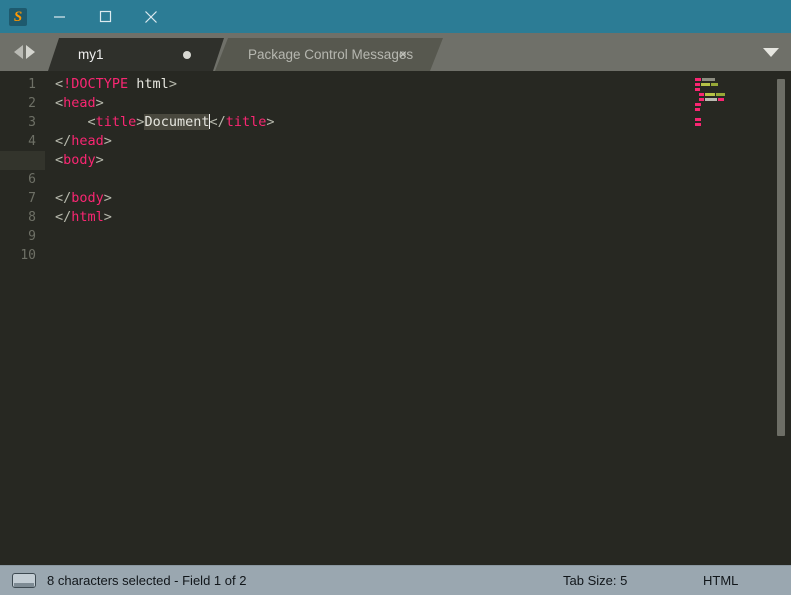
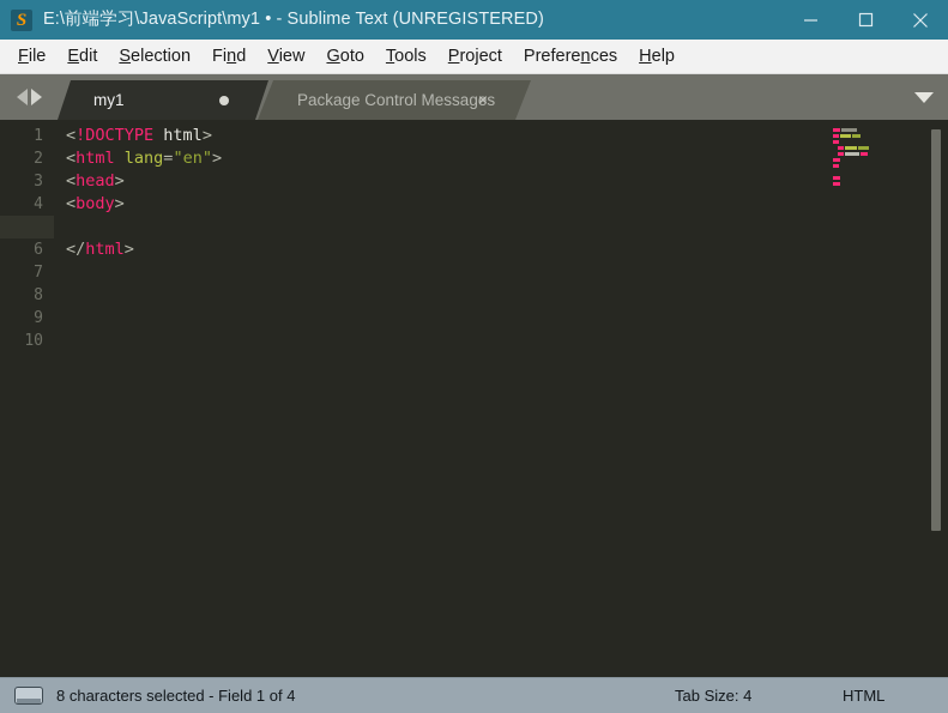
  S
+ E:\前端学习\JavaScript\my1 • - Sublime Text (UNREGISTERED)
+ File
+ Edit
+ Selection
+ Find
+ View
+ Goto
+ Tools
+ Project
+ Preferences
+ Help
  my1
  Package Control Messages
  ×
  1
  2
  3
  4
  6
  7
  8
  9
  10
  <!DOCTYPE html>
+ <html lang="en">
  <head>
- <title>Document</title>
- </head>
  <body>
- </body>
  </html>
- 8 characters selected - Field 1 of 2
+ 8 characters selected - Field 1 of 4
- Tab Size: 5
+ Tab Size: 4
  HTML
